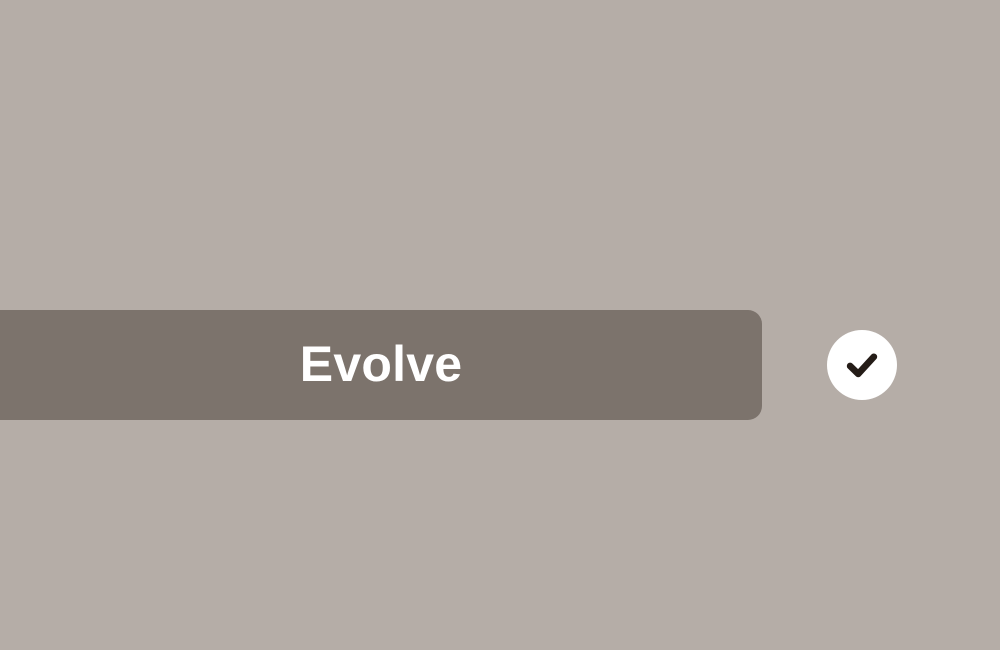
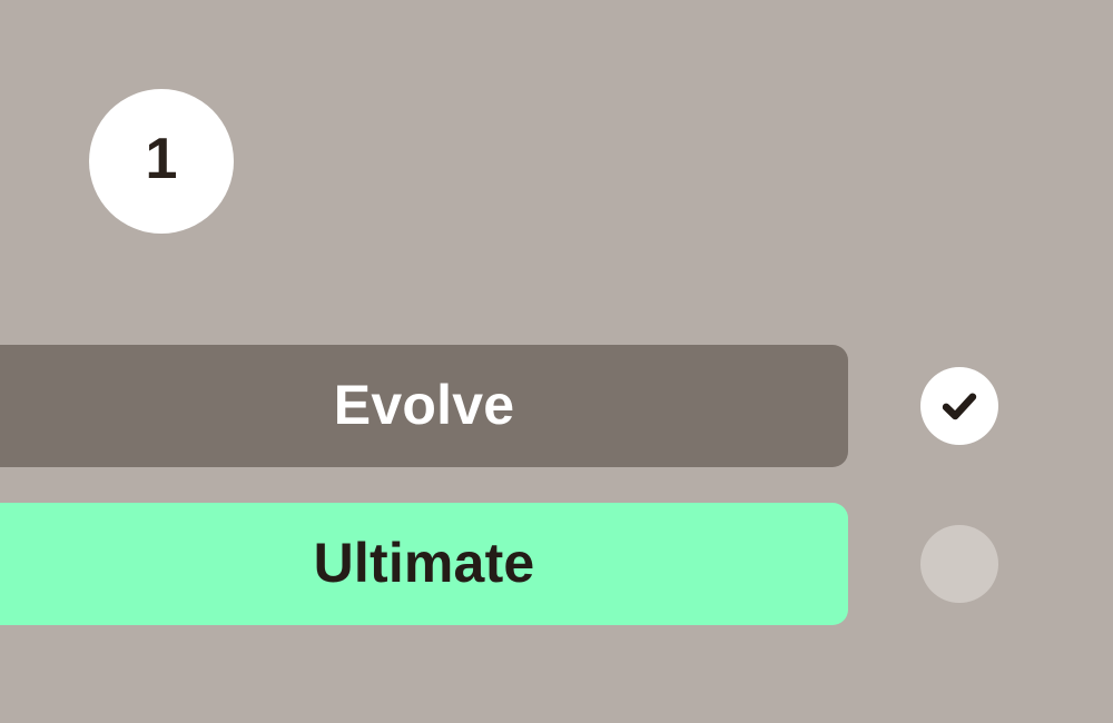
  Evolve
+ Ultimate
+ 1
